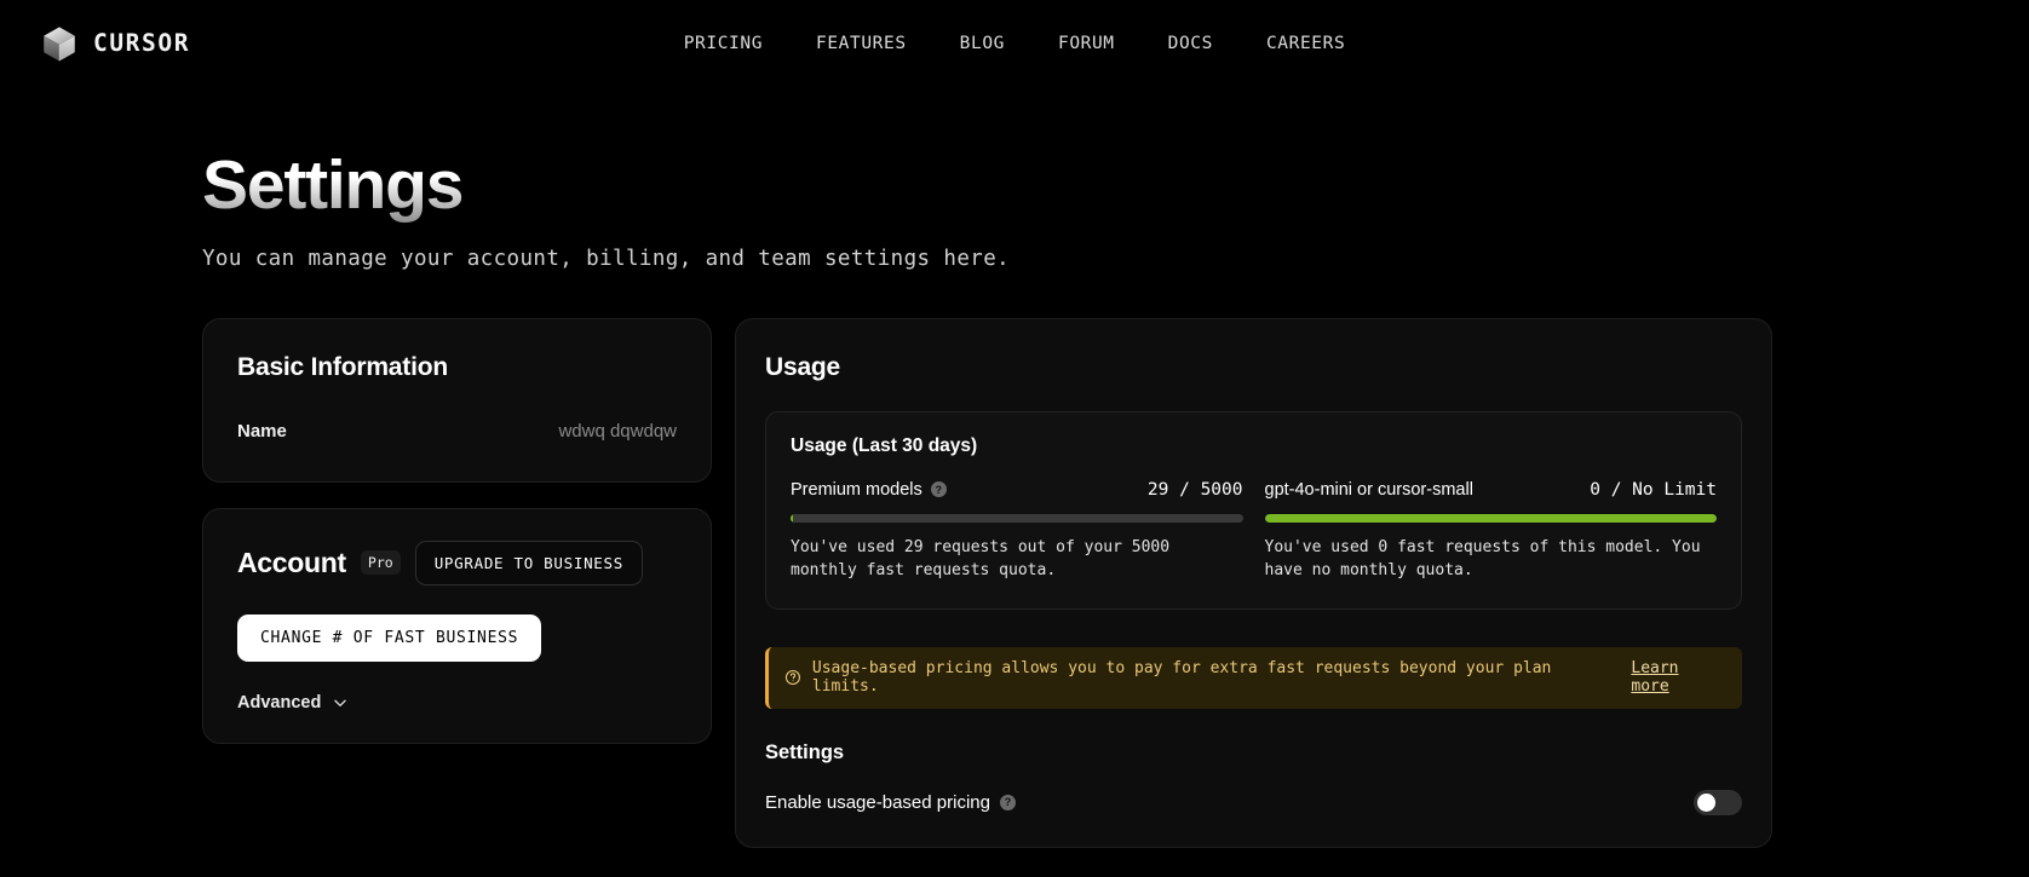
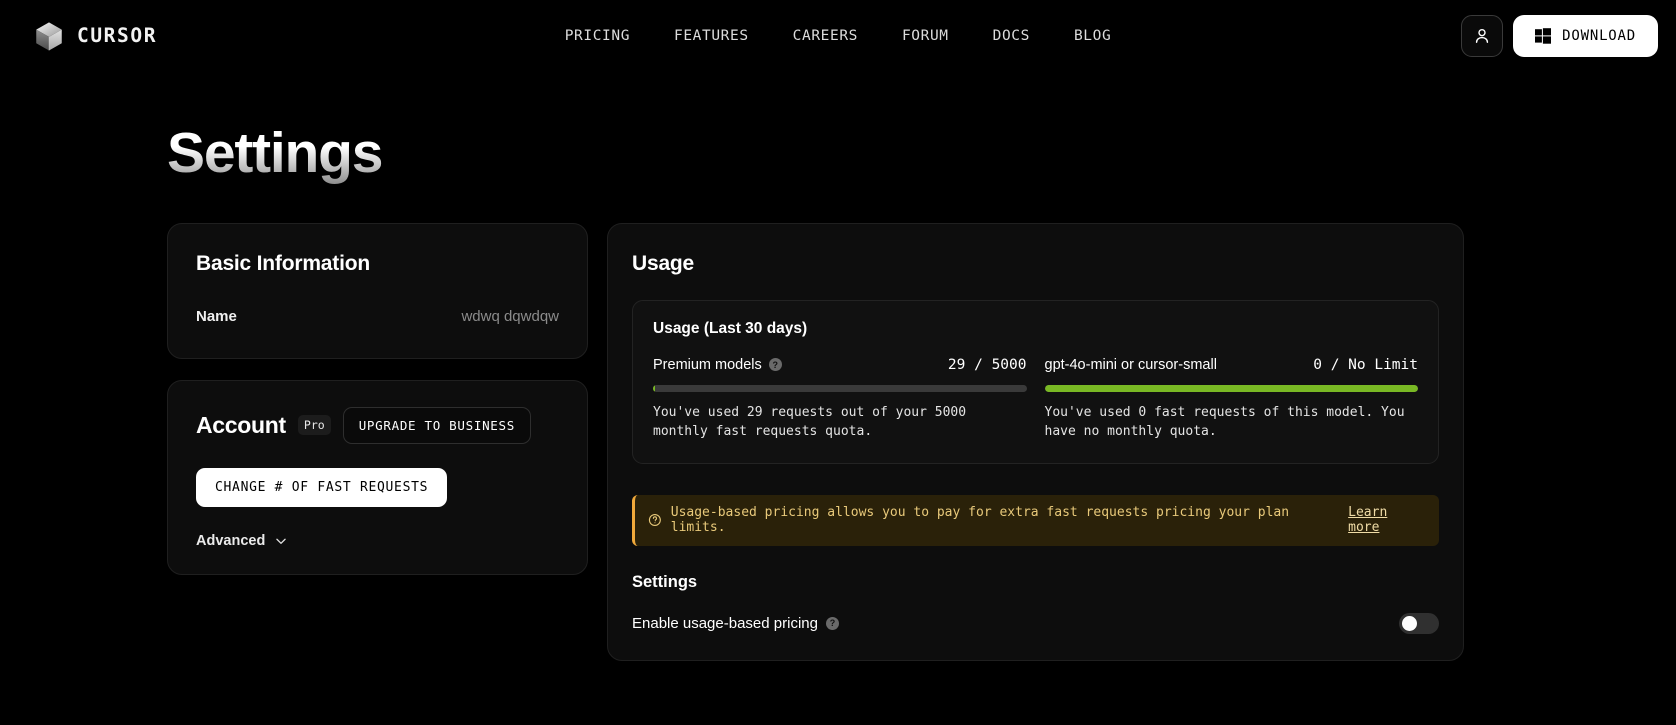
  CURSOR
  PRICING
  FEATURES
- BLOG
+ CAREERS
  FORUM
  DOCS
- CAREERS
+ BLOG
+ DOWNLOAD
  Settings
- You can manage your account, billing, and team settings here.
  Basic Information
  Name
  wdwq dqwdqw
  Account
  Pro
  UPGRADE TO BUSINESS
- CHANGE # OF FAST BUSINESS
+ CHANGE # OF FAST REQUESTS
  Advanced
  Usage
  Usage (Last 30 days)
  Premium models
  ?
  29 / 5000
  You've used 29 requests out of your 5000 monthly fast requests quota.
  gpt-4o-mini or cursor-small
  0 / No Limit
  You've used 0 fast requests of this model. You have no monthly quota.
- Usage-based pricing allows you to pay for extra fast requests beyond your plan limits.
+ Usage-based pricing allows you to pay for extra fast requests pricing your plan limits.
  Learn more
  Settings
  Enable usage-based pricing
  ?
